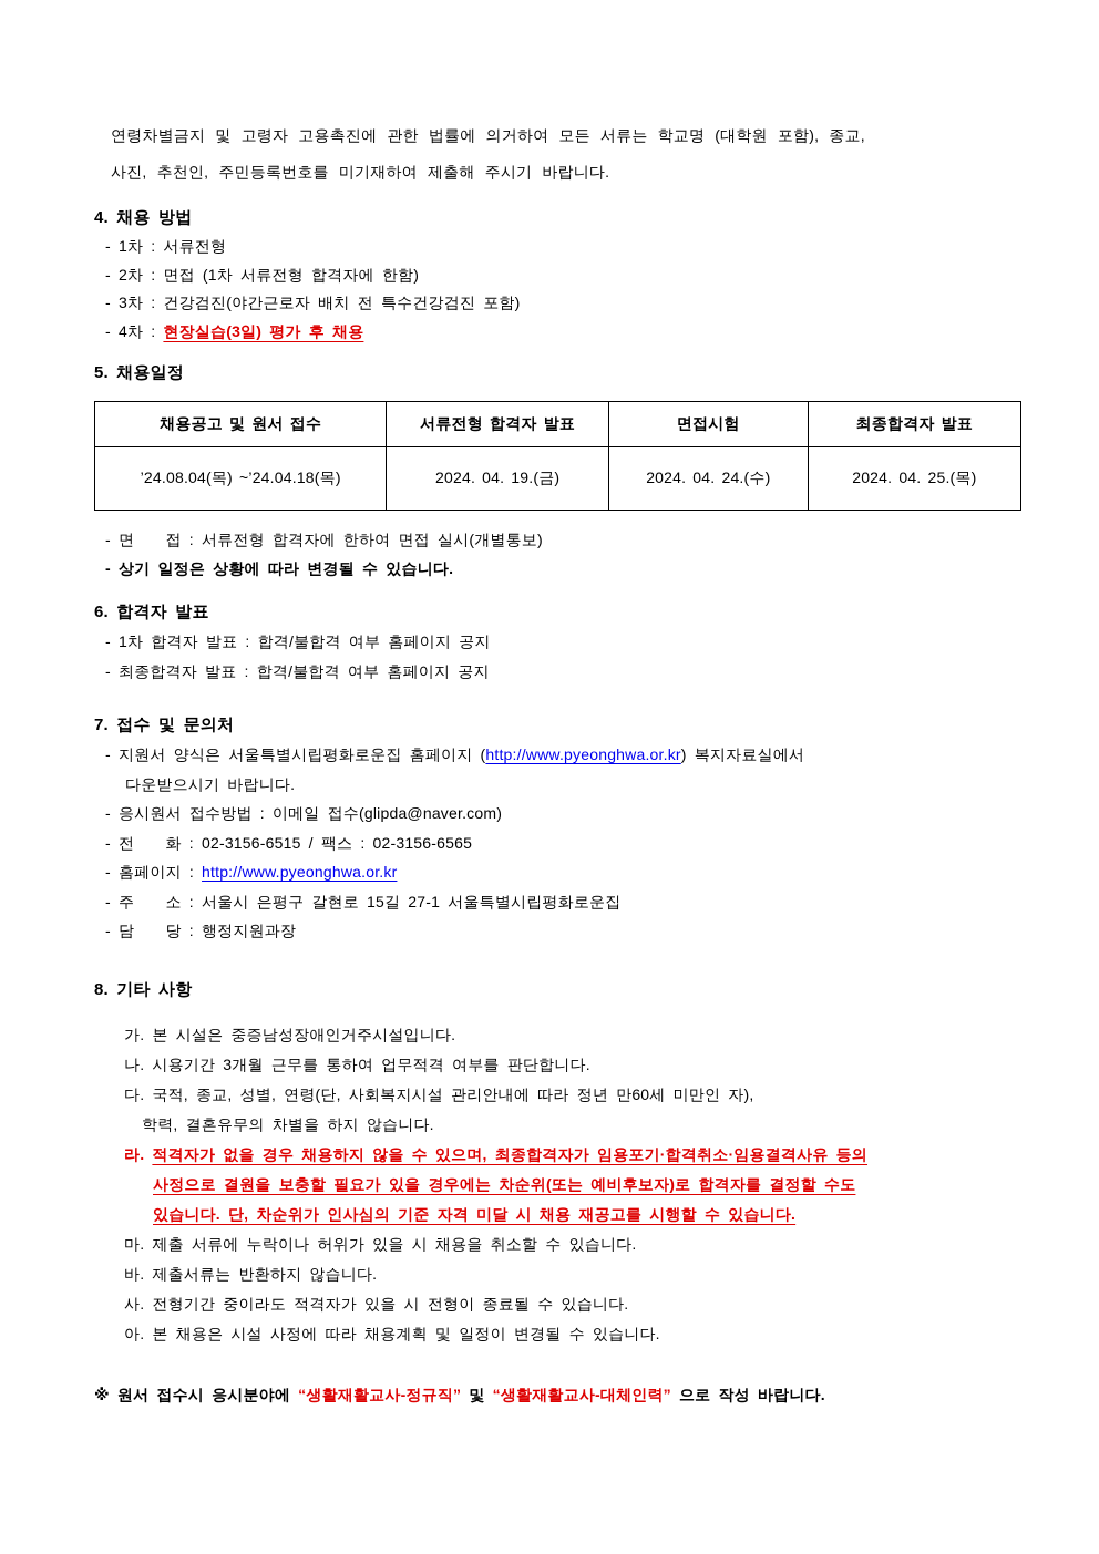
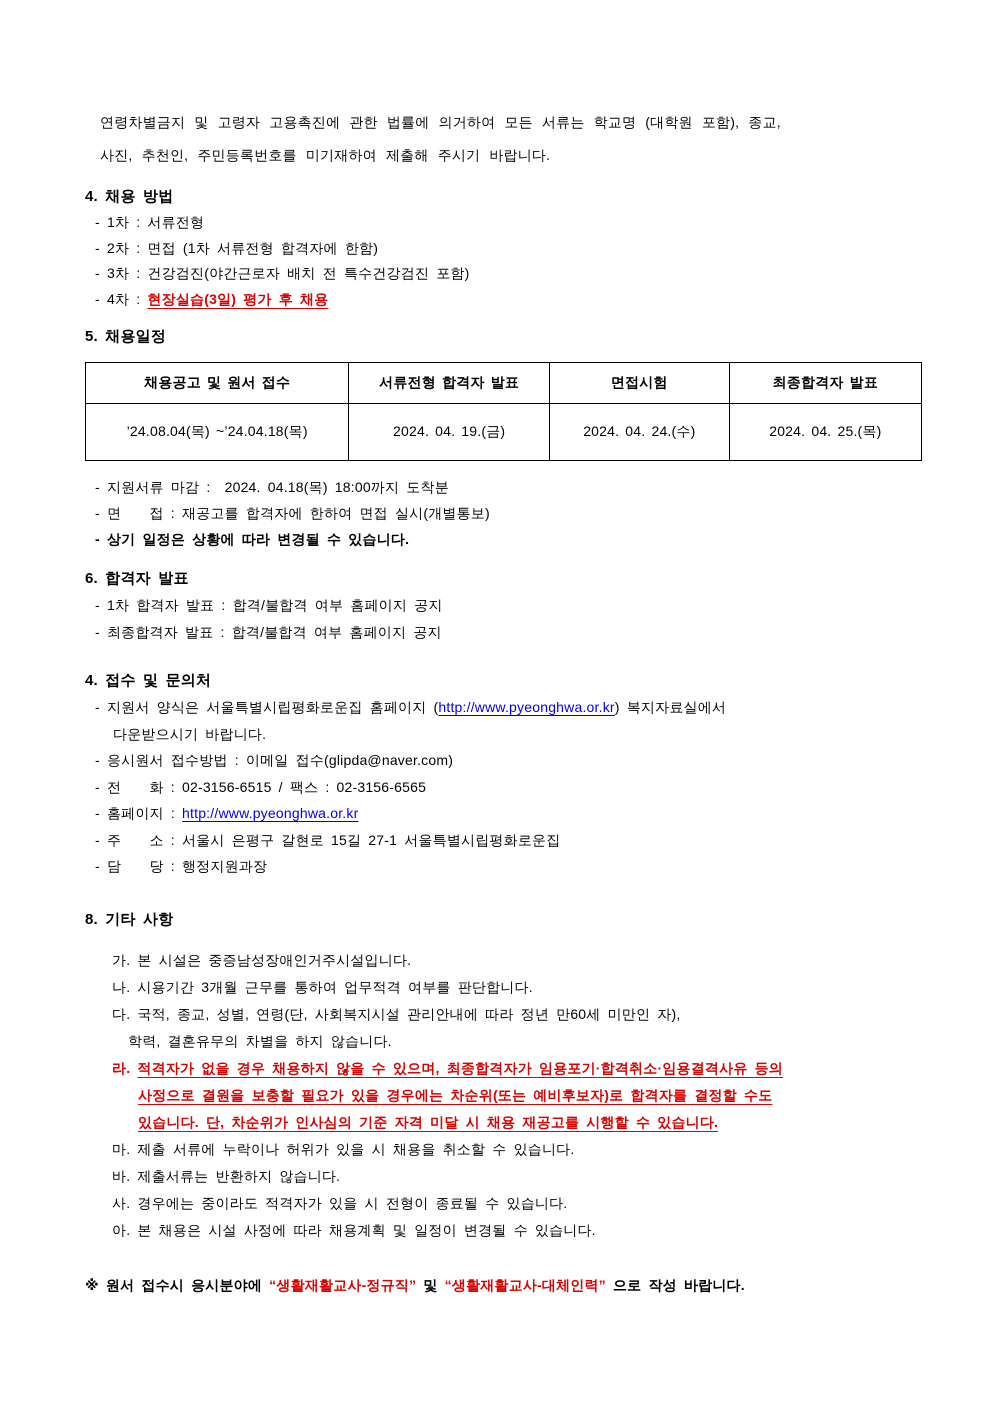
  연령차별금지 및 고령자 고용촉진에 관한 법률에 의거하여 모든 서류는 학교명 (대학원 포함), 종교,
  사진, 추천인, 주민등록번호를 미기재하여 제출해 주시기 바랍니다.
  4. 채용 방법
  - 1차 : 서류전형
  - 2차 : 면접 (1차 서류전형 합격자에 한함)
  - 3차 : 건강검진(야간근로자 배치 전 특수건강검진 포함)
  - 4차 : 현장실습(3일) 평가 후 채용
  5. 채용일정
  채용공고 및 원서 접수	서류전형 합격자 발표	면접시험	최종합격자 발표
  ’24.08.04(목) ~’24.04.18(목)	2024. 04. 19.(금)	2024. 04. 24.(수)	2024. 04. 25.(목)
+ - 지원서류 마감 : 2024. 04.18(목) 18:00까지 도착분
- - 면 접 : 서류전형 합격자에 한하여 면접 실시(개별통보)
+ - 면 접 : 재공고를 합격자에 한하여 면접 실시(개별통보)
  - 상기 일정은 상황에 따라 변경될 수 있습니다.
  6. 합격자 발표
  - 1차 합격자 발표 : 합격/불합격 여부 홈페이지 공지
  - 최종합격자 발표 : 합격/불합격 여부 홈페이지 공지
- 7. 접수 및 문의처
+ 4. 접수 및 문의처
  - 지원서 양식은 서울특별시립평화로운집 홈페이지 (http://www.pyeonghwa.or.kr) 복지자료실에서
  다운받으시기 바랍니다.
  - 응시원서 접수방법 : 이메일 접수(glipda@naver.com)
  - 전 화 : 02-3156-6515 / 팩스 : 02-3156-6565
  - 홈페이지 : http://www.pyeonghwa.or.kr
  - 주 소 : 서울시 은평구 갈현로 15길 27-1 서울특별시립평화로운집
  - 담 당 : 행정지원과장
  8. 기타 사항
  가. 본 시설은 중증남성장애인거주시설입니다.
  나. 시용기간 3개월 근무를 통하여 업무적격 여부를 판단합니다.
  다. 국적, 종교, 성별, 연령(단, 사회복지시설 관리안내에 따라 정년 만60세 미만인 자),
  학력, 결혼유무의 차별을 하지 않습니다.
  라. 적격자가 없을 경우 채용하지 않을 수 있으며, 최종합격자가 임용포기·합격취소·임용결격사유 등의
  사정으로 결원을 보충할 필요가 있을 경우에는 차순위(또는 예비후보자)로 합격자를 결정할 수도
  있습니다. 단, 차순위가 인사심의 기준 자격 미달 시 채용 재공고를 시행할 수 있습니다.
  마. 제출 서류에 누락이나 허위가 있을 시 채용을 취소할 수 있습니다.
  바. 제출서류는 반환하지 않습니다.
- 사. 전형기간 중이라도 적격자가 있을 시 전형이 종료될 수 있습니다.
+ 사. 경우에는 중이라도 적격자가 있을 시 전형이 종료될 수 있습니다.
  아. 본 채용은 시설 사정에 따라 채용계획 및 일정이 변경될 수 있습니다.
  ※ 원서 접수시 응시분야에 “생활재활교사-정규직” 및 “생활재활교사-대체인력” 으로 작성 바랍니다.
